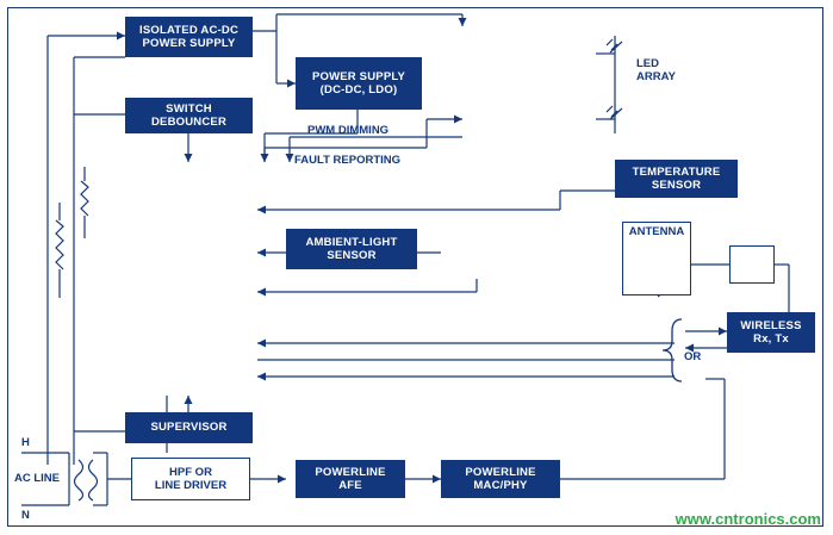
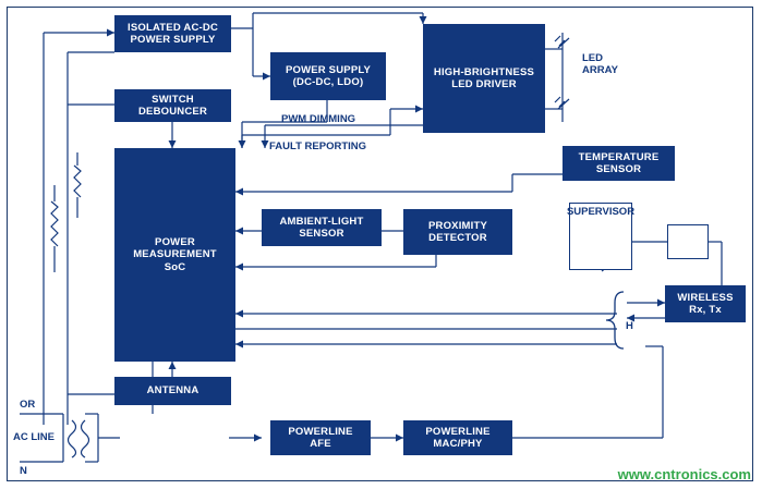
  ISOLATED AC-DC
  POWER SUPPLY
  SWITCH
  DEBOUNCER
  POWER SUPPLY
  (DC-DC, LDO)
+ HIGH-BRIGHTNESS
+ LED DRIVER
  TEMPERATURE
  SENSOR
+ POWER
+ MEASUREMENT
+ SoC
  AMBIENT-LIGHT
  SENSOR
+ PROXIMITY
+ DETECTOR
  WIRELESS
  Rx, Tx
- SUPERVISOR
+ ANTENNA
- HPF OR
- LINE DRIVER
  POWERLINE
  AFE
  POWERLINE
  MAC/PHY
- ANTENNA
+ SUPERVISOR
  PWM DIMMING
  FAULT REPORTING
  LED
  ARRAY
- OR
+ H
  AC LINE
- H
+ OR
  N
  www.cntronics.com
